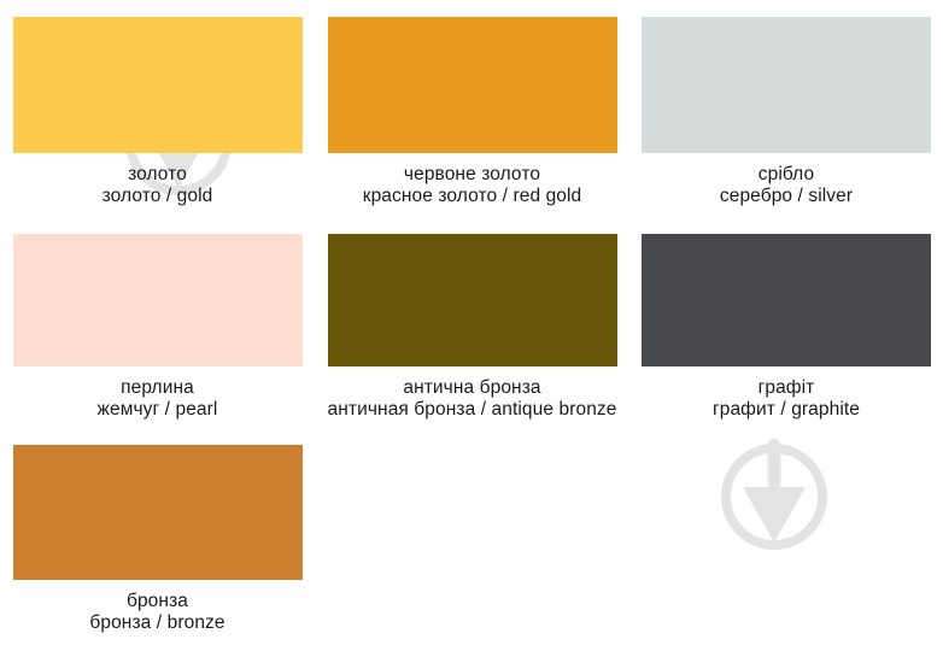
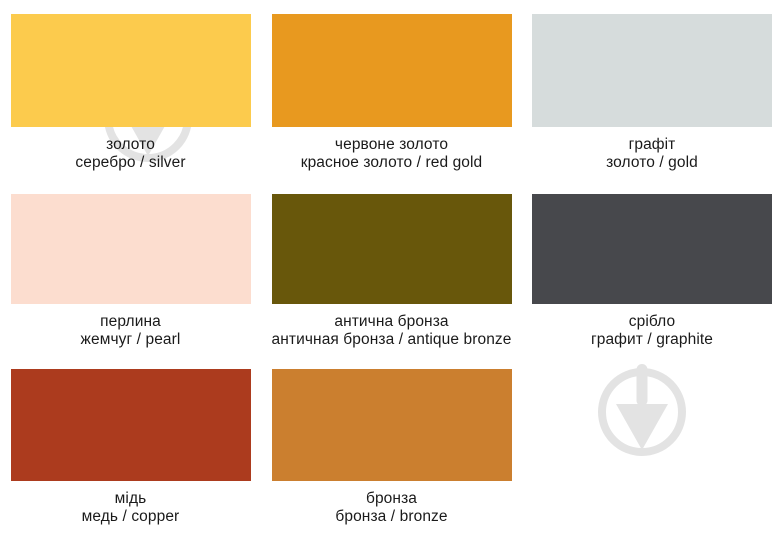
  золото
- золото / gold
+ серебро / silver
  червоне золото
  красное золото / red gold
- срібло
+ графіт
- серебро / silver
+ золото / gold
  перлина
  жемчуг / pearl
  антична бронза
  античная бронза / antique bronze
- графіт
+ срібло
  графит / graphite
+ мідь
+ медь / copper
  бронза
  бронза / bronze
